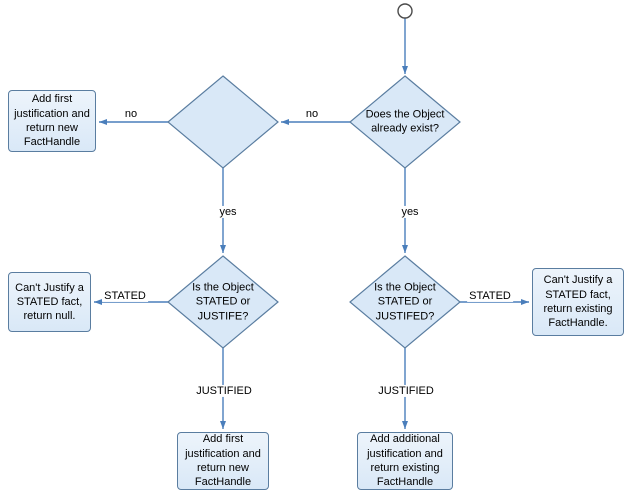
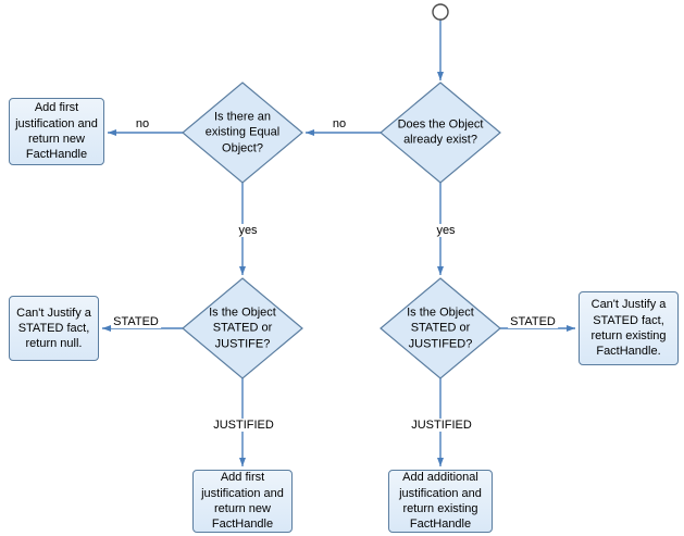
  Does the Object
  already exist?
+ Is there an
+ existing Equal
+ Object?
  Is the Object
  STATED or
  JUSTIFE?
  Is the Object
  STATED or
  JUSTIFED?
  Add first
  justification and
  return new
  FactHandle
  Can't Justify a
  STATED fact,
  return null.
  Can't Justify a
  STATED fact,
  return existing
  FactHandle.
  Add first
  justification and
  return new
  FactHandle
  Add additional
  justification and
  return existing
  FactHandle
  no
  no
  yes
  yes
  STATED
  STATED
  JUSTIFIED
  JUSTIFIED
